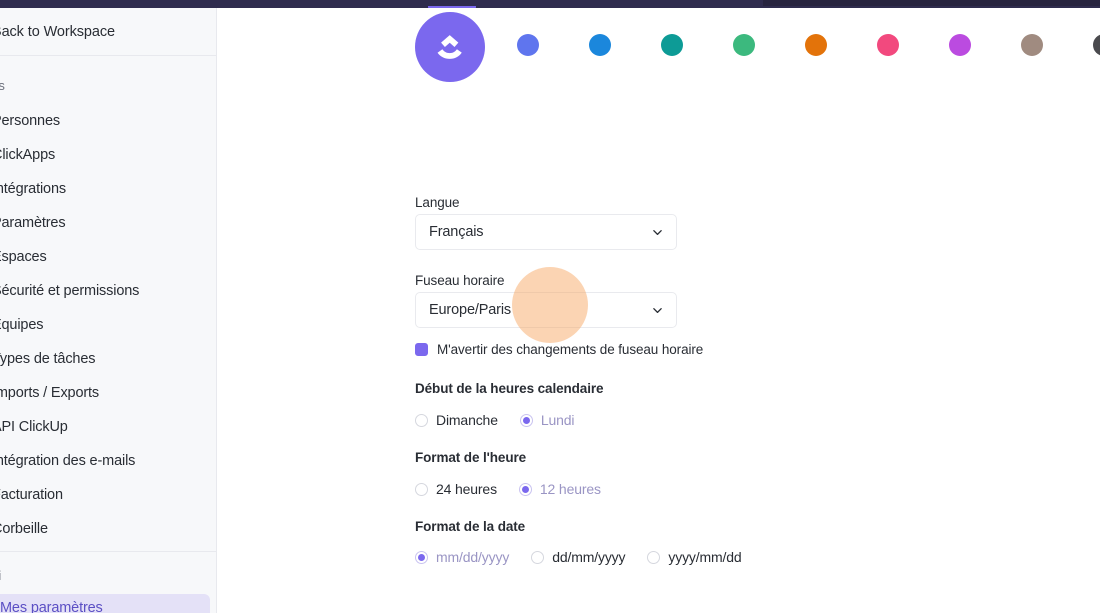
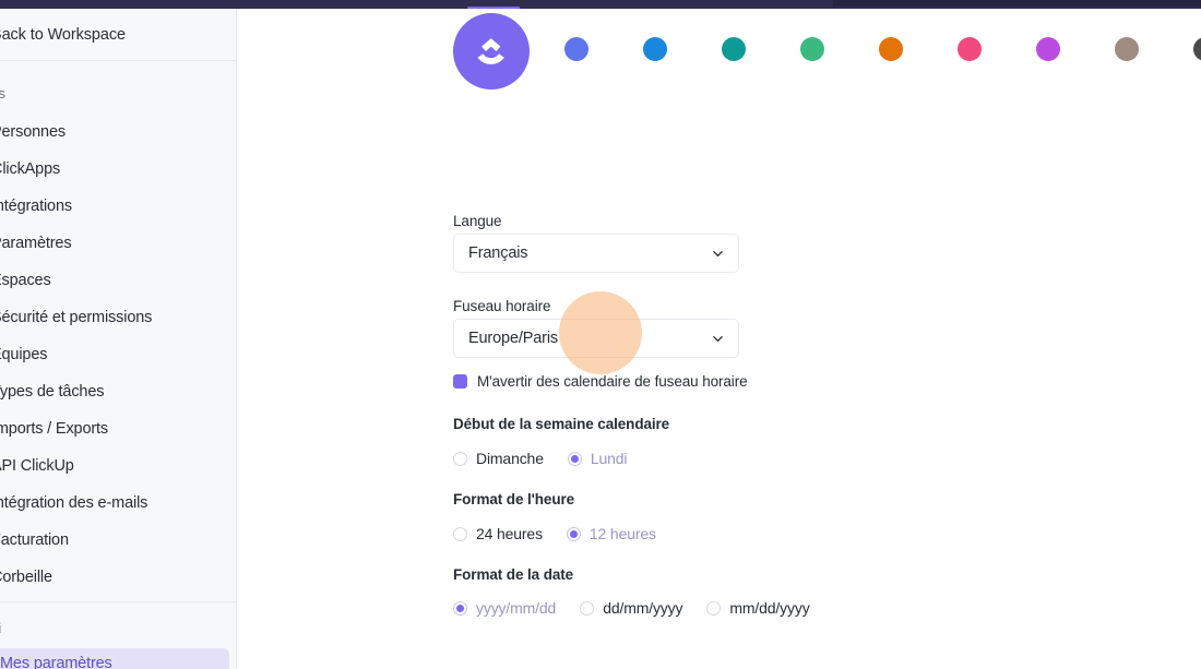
  ack to Workspace
  ersonnes
  lickApps
  tégrations
  aramètres
  spaces
  écurité et permissions
  quipes
  ypes de tâches
  mports / Exports
  PI ClickUp
  tégration des e-mails
  acturation
  orbeille
  Mes paramètres
  Langue
  Français
  Fuseau horaire
  Europe/Paris
- M'avertir des changements de fuseau horaire
+ M'avertir des calendaire de fuseau horaire
- Début de la heures calendaire
+ Début de la semaine calendaire
  Dimanche
  Lundi
  Format de l'heure
  24 heures
  12 heures
  Format de la date
- mm/dd/yyyy
+ yyyy/mm/dd
  dd/mm/yyyy
- yyyy/mm/dd
+ mm/dd/yyyy
